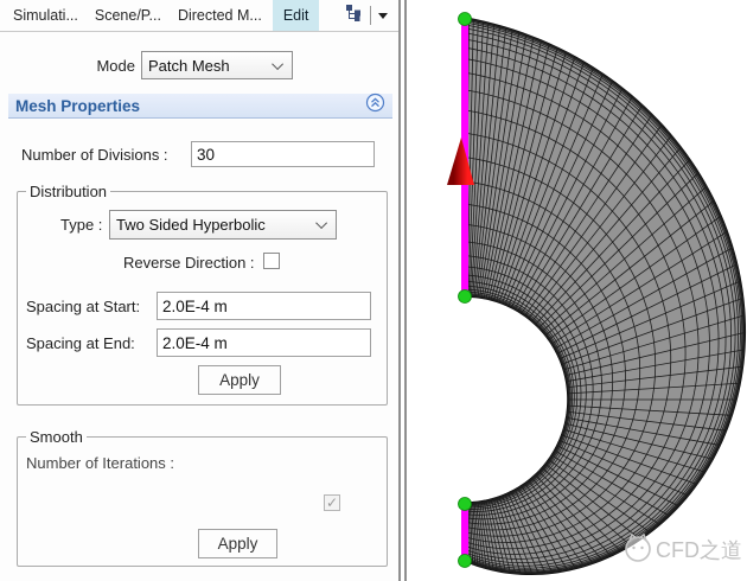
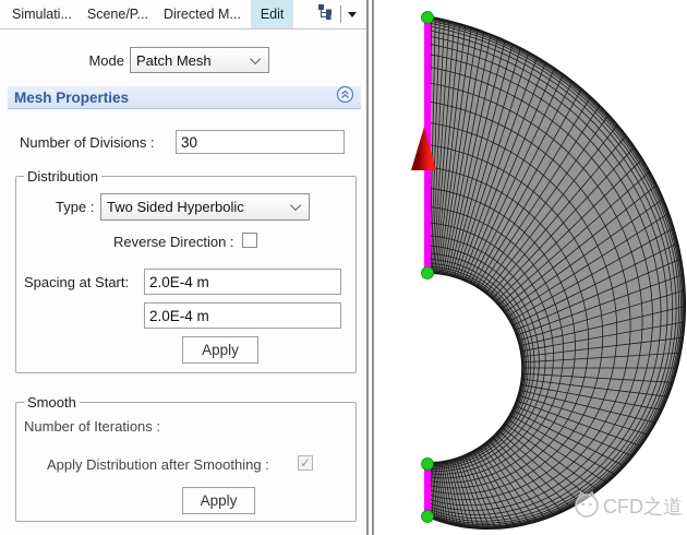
  Simulati...
  Scene/P...
  Directed M...
  Edit
  Mode
  Patch Mesh
  Mesh Properties
  Number of Divisions :
  30
  Distribution
  Type :
  Two Sided Hyperbolic
  Reverse Direction :
  Spacing at Start:
  2.0E-4 m
- Spacing at End:
  2.0E-4 m
  Apply
  Smooth
  Number of Iterations :
+ Apply Distribution after Smoothing :
  Apply
  CFD之道
